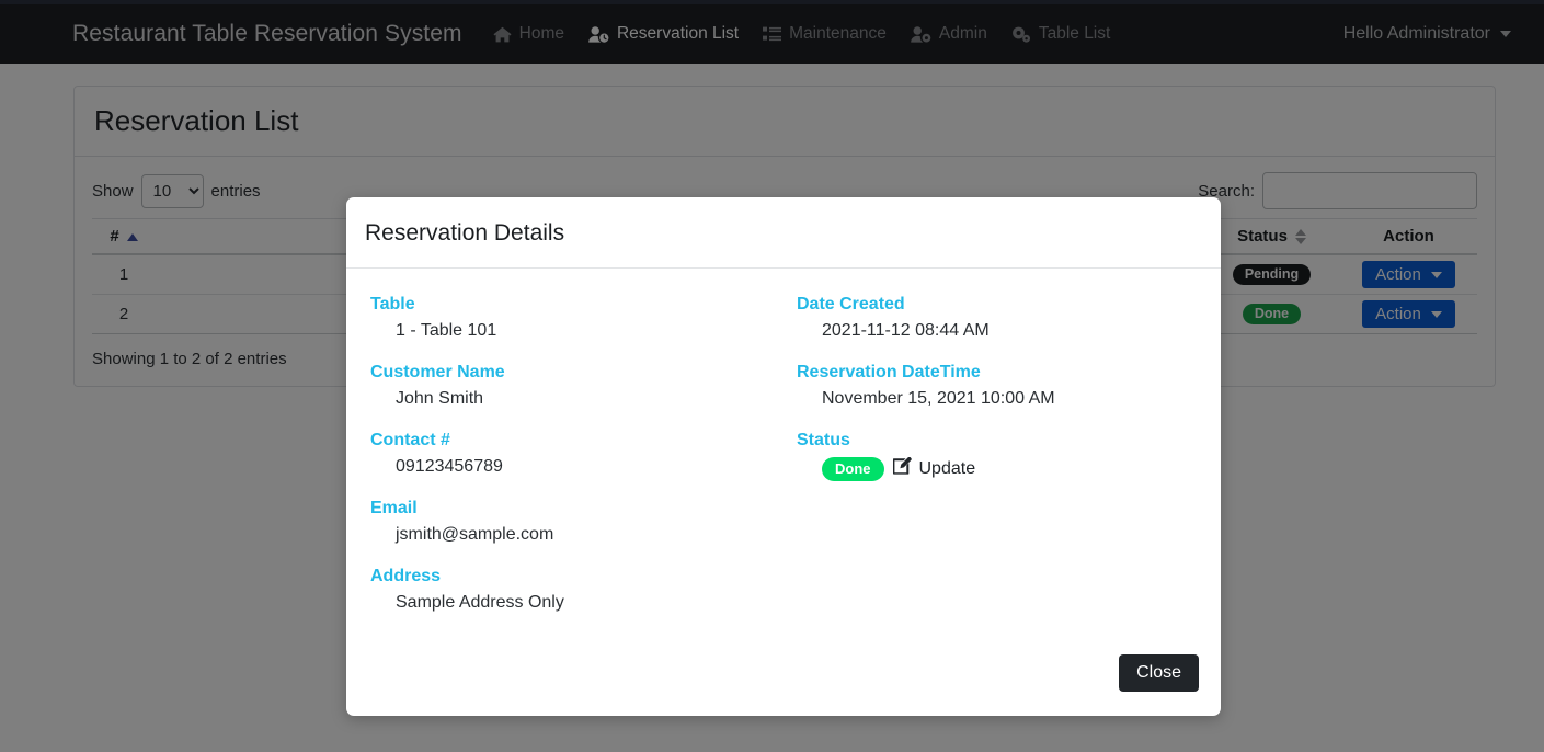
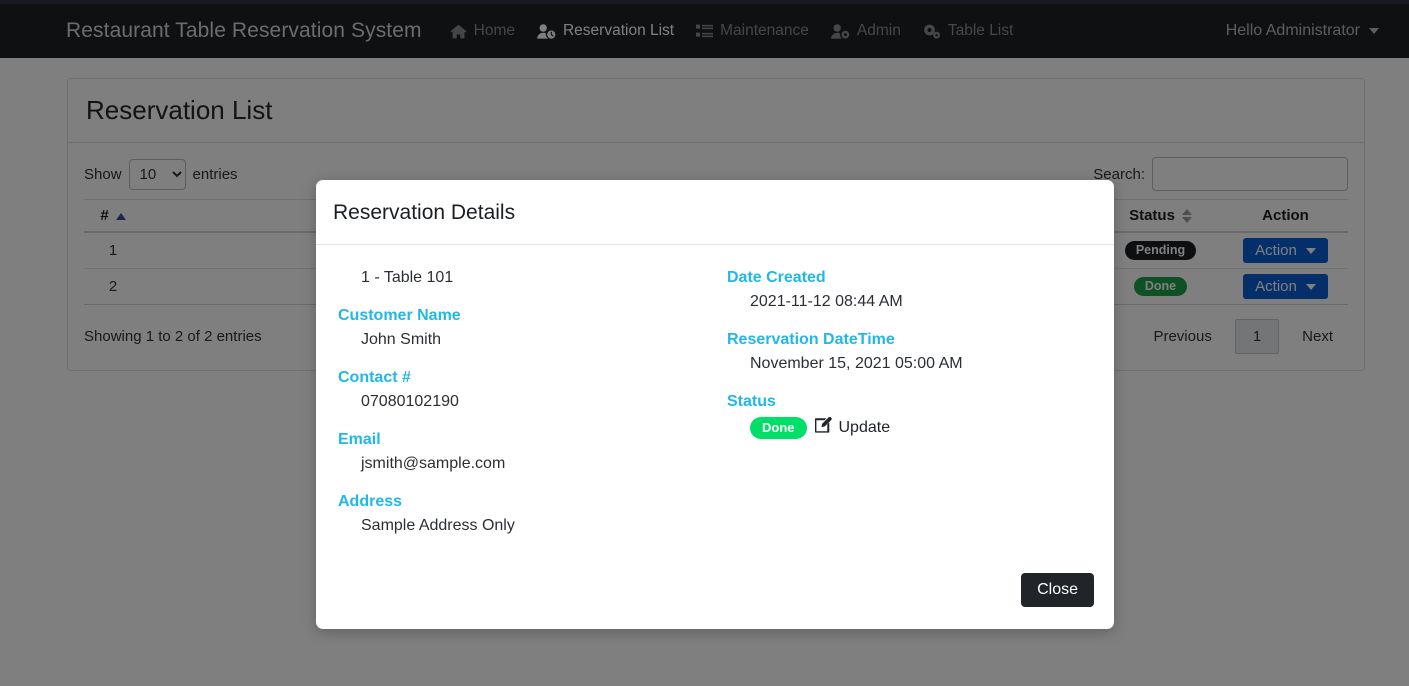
  Restaurant Table Reservation System
  Home
  Reservation List
  Maintenance
  Admin
  Table List
  Hello Administrator
  Reservation List
  Show
  10
  entries
  Search:
  Showing 1 to 2 of 2 entries
+ Previous
+ 1
+ Next
  Reservation Details
- Table
  1 - Table 101
  Customer Name
  John Smith
  Contact #
- 09123456789
+ 07080102190
  Email
  jsmith@sample.com
  Address
  Sample Address Only
  Date Created
  2021-11-12 08:44 AM
  Reservation DateTime
- November 15, 2021 10:00 AM
+ November 15, 2021 05:00 AM
  Status
  Done
  Update
  Close
